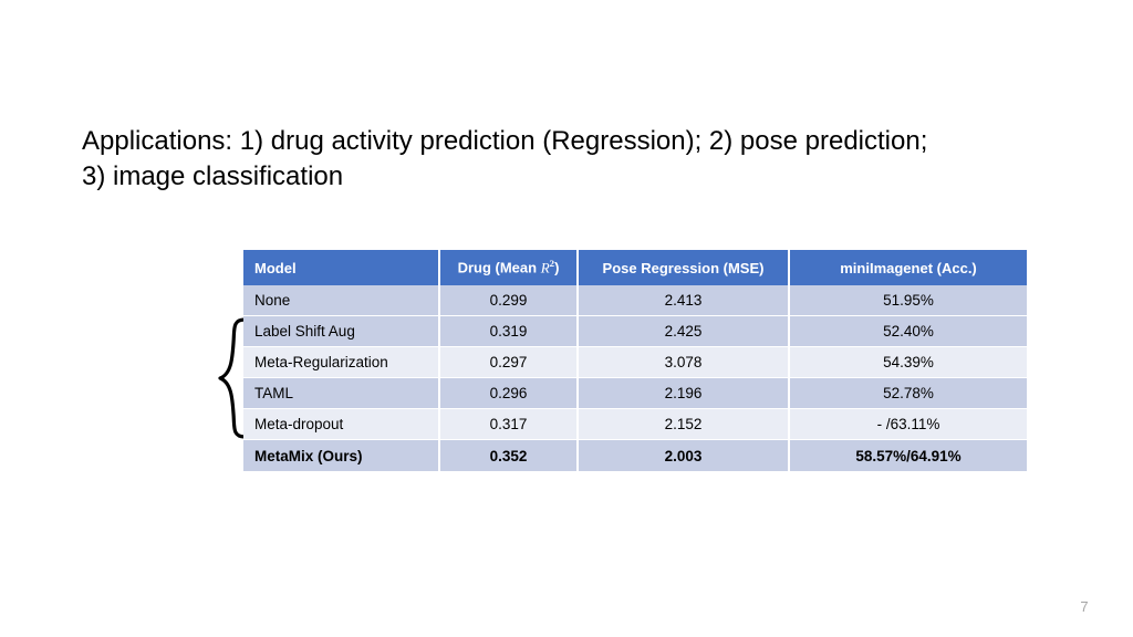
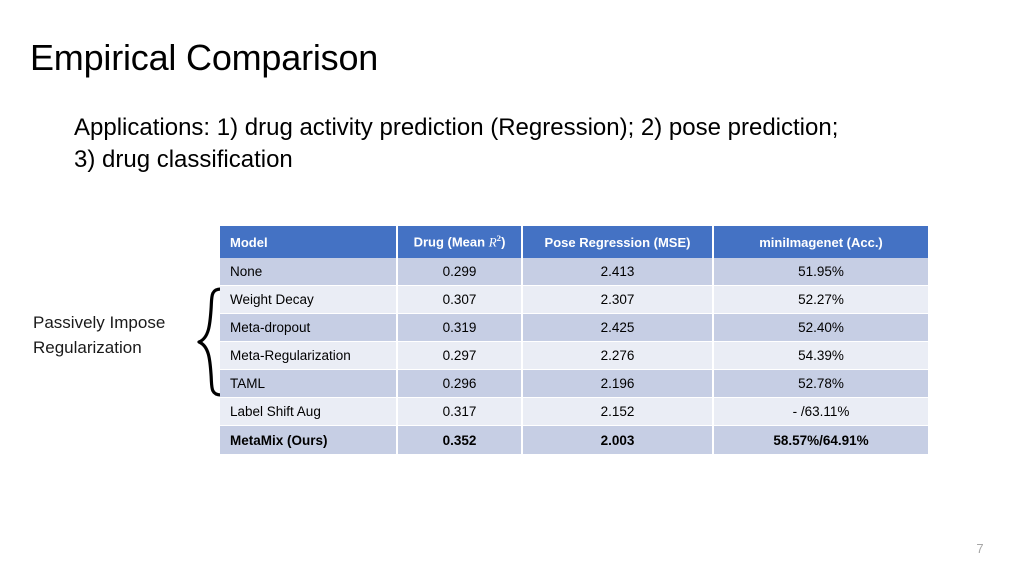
+ Empirical Comparison
- Applications: 1) drug activity prediction (Regression); 2) pose prediction; 3) image classification
+ Applications: 1) drug activity prediction (Regression); 2) pose prediction; 3) drug classification
+ Passively Impose
+ Regularization
  Model	Drug (Mean R2)	Pose Regression (MSE)	miniImagenet (Acc.)
  None	0.299	2.413	51.95%
+ Weight Decay	0.307	2.307	52.27%
- Label Shift Aug	0.319	2.425	52.40%
+ Meta-dropout	0.319	2.425	52.40%
- Meta-Regularization	0.297	3.078	54.39%
+ Meta-Regularization	0.297	2.276	54.39%
  TAML	0.296	2.196	52.78%
- Meta-dropout	0.317	2.152	- /63.11%
+ Label Shift Aug	0.317	2.152	- /63.11%
  MetaMix (Ours)	0.352	2.003	58.57%/64.91%
  7
